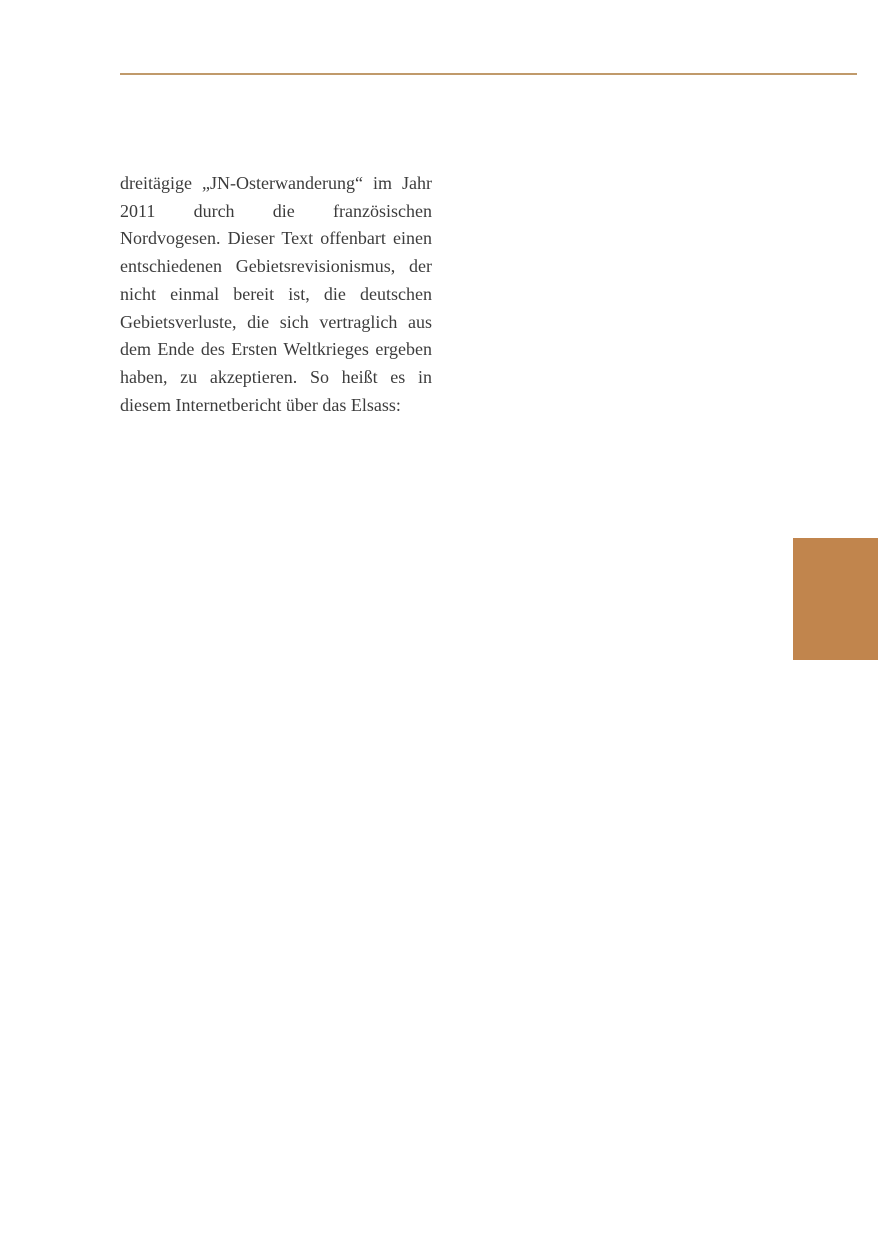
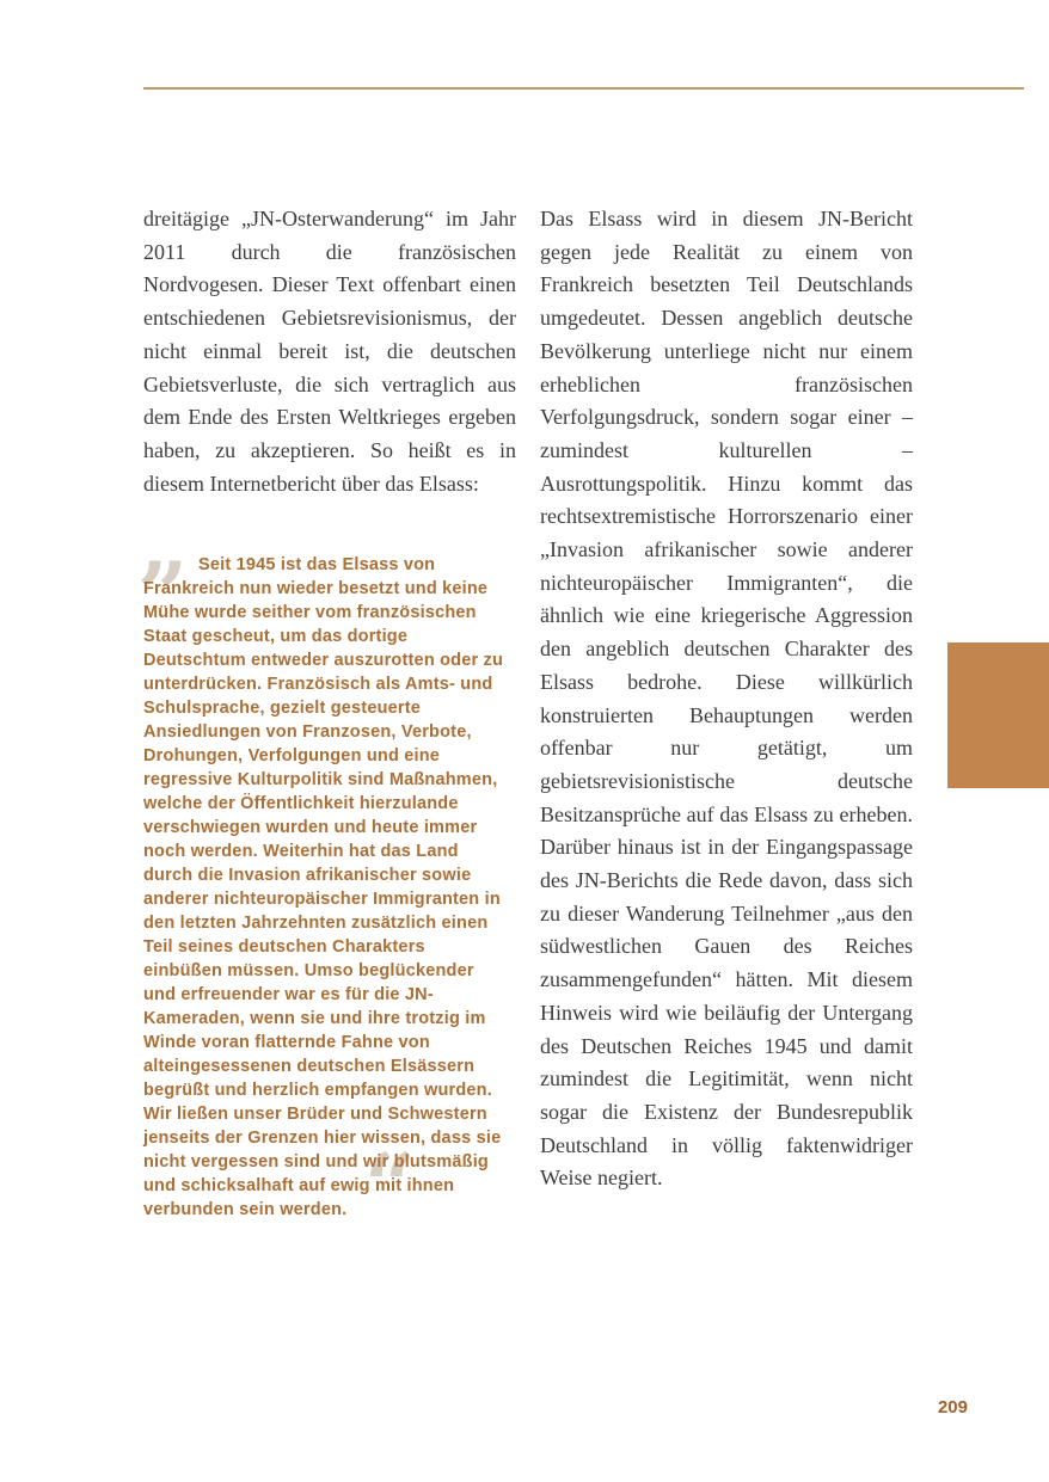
  dreitägige „JN-Osterwanderung“ im Jahr 2011 durch die französischen Nordvogesen. Dieser Text offenbart einen entschiedenen Gebietsrevisionismus, der nicht einmal bereit ist, die deutschen Gebietsverluste, die sich vertraglich aus dem Ende des Ersten Weltkrieges ergeben haben, zu akzeptieren. So heißt es in diesem Internetbericht über das Elsass:
+ „
+ “
+ Seit 1945 ist das Elsass von Frankreich nun wieder besetzt und keine Mühe wurde seither vom französischen Staat gescheut, um das dortige Deutschtum entweder auszurotten oder zu unterdrücken. Französisch als Amts- und Schulsprache, gezielt gesteuerte Ansiedlungen von Franzosen, Verbote, Drohungen, Verfolgungen und eine regressive Kulturpolitik sind Maßnahmen, welche der Öffentlichkeit hierzulande verschwiegen wurden und heute immer noch werden. Weiterhin hat das Land durch die Invasion afrikanischer sowie anderer nichteuropäischer Immigranten in den letzten Jahrzehnten zusätzlich einen Teil seines deutschen Charakters einbüßen müssen. Umso beglückender und erfreuender war es für die JN-Kameraden, wenn sie und ihre trotzig im Winde voran flatternde Fahne von alteingesessenen deutschen Elsässern begrüßt und herzlich empfangen wurden. Wir ließen unser Brüder und Schwestern jenseits der Grenzen hier wissen, dass sie nicht vergessen sind und wir blutsmäßig und schicksalhaft auf ewig mit ihnen verbunden sein werden.
+ Das Elsass wird in diesem JN-Bericht gegen jede Realität zu einem von Frankreich besetzten Teil Deutschlands umgedeutet. Dessen angeblich deutsche Bevölkerung unterliege nicht nur einem erheblichen französischen Verfolgungsdruck, sondern sogar einer – zumindest kulturellen – Ausrottungspolitik. Hinzu kommt das rechtsextremistische Horrorszenario einer „Invasion afrikanischer sowie anderer nichteuropäischer Immigranten“, die ähnlich wie eine kriegerische Aggression den angeblich deutschen Charakter des Elsass bedrohe. Diese willkürlich konstruierten Behauptungen werden offenbar nur getätigt, um gebietsrevisionistische deutsche Besitzansprüche auf das Elsass zu erheben. Darüber hinaus ist in der Eingangspassage des JN-Berichts die Rede davon, dass sich zu dieser Wanderung Teilnehmer „aus den südwestlichen Gauen des Reiches zusammengefunden“ hätten. Mit diesem Hinweis wird wie beiläufig der Untergang des Deutschen Reiches 1945 und damit zumindest die Legitimität, wenn nicht sogar die Existenz der Bundesrepublik Deutschland in völlig faktenwidriger Weise negiert.
+ 209
